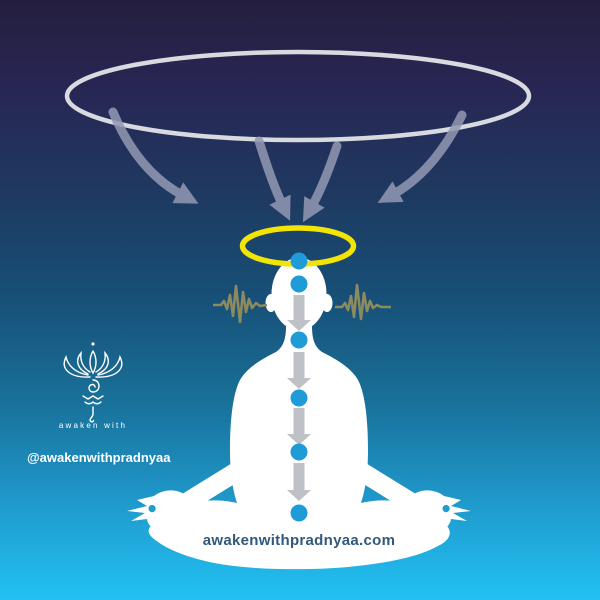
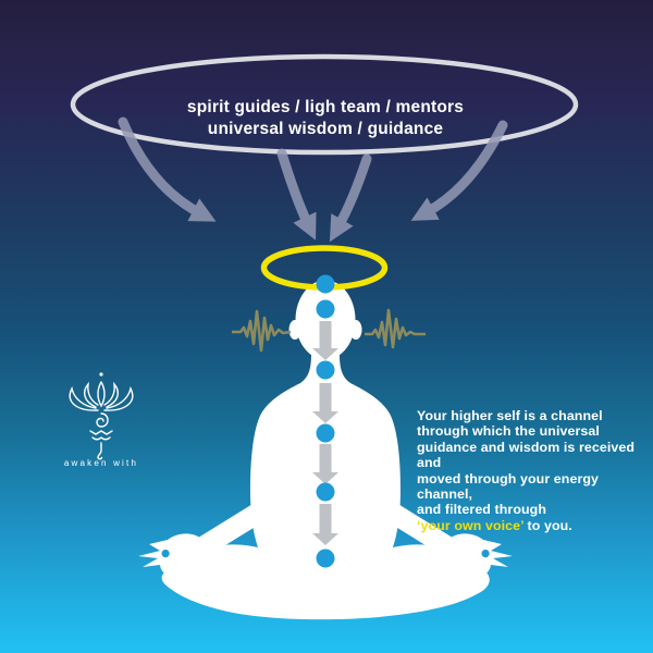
+ spirit guides / ligh team / mentors
+ universal wisdom / guidance
+ Your higher self is a channel
+ through which the universal
+ guidance and wisdom is received and
+ moved through your energy channel,
+ and filtered through
+ ‘your own voice’ to you.
  awaken with
- @awakenwithpradnyaa
- awakenwithpradnyaa.com
